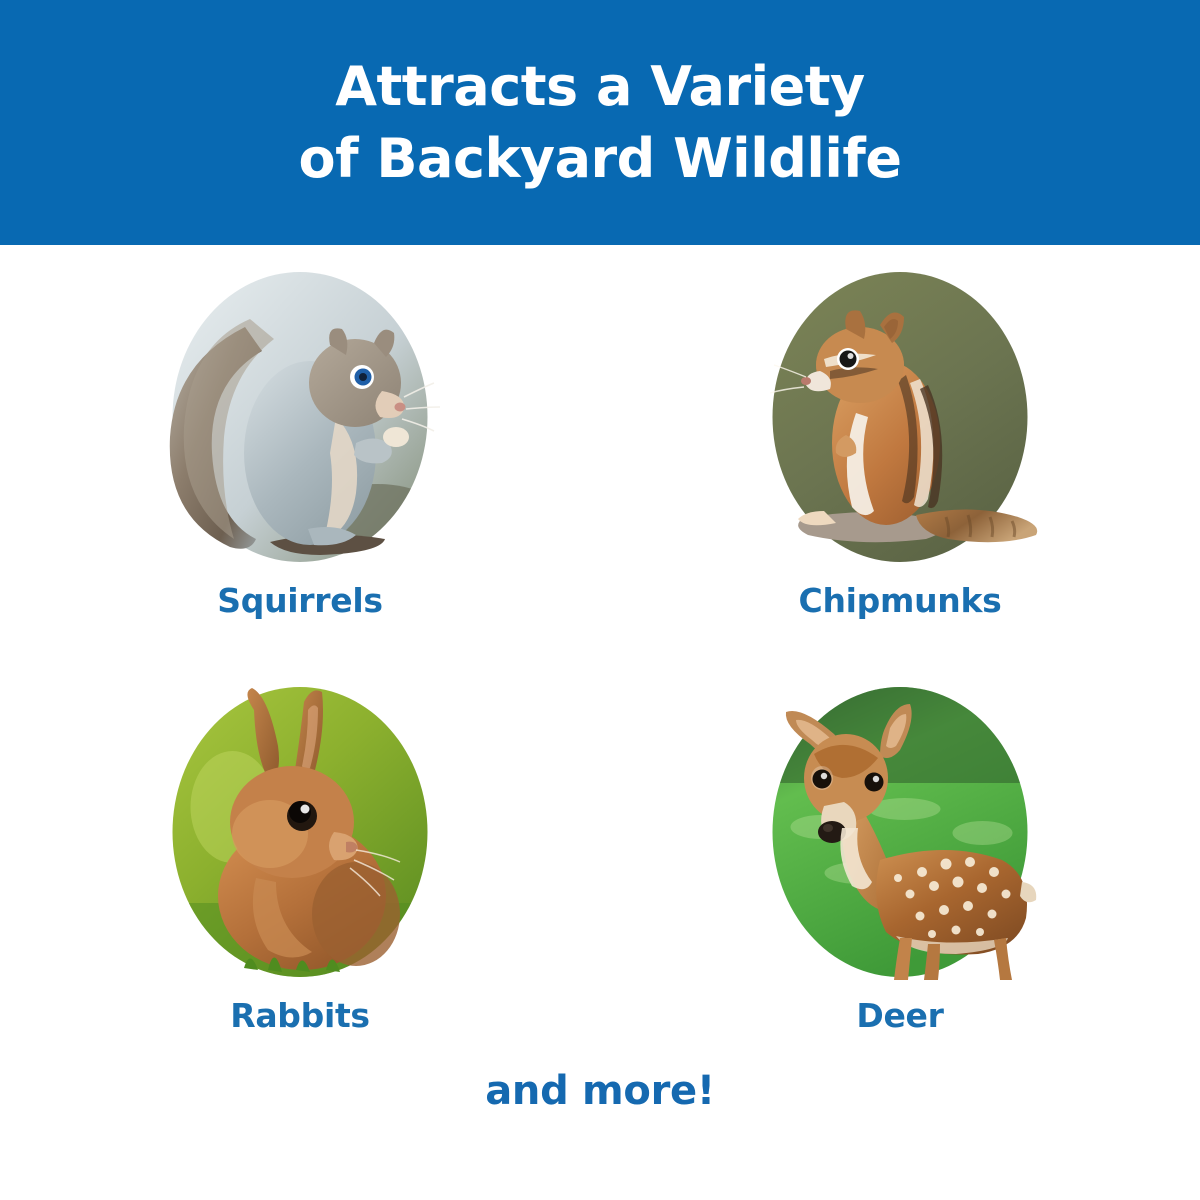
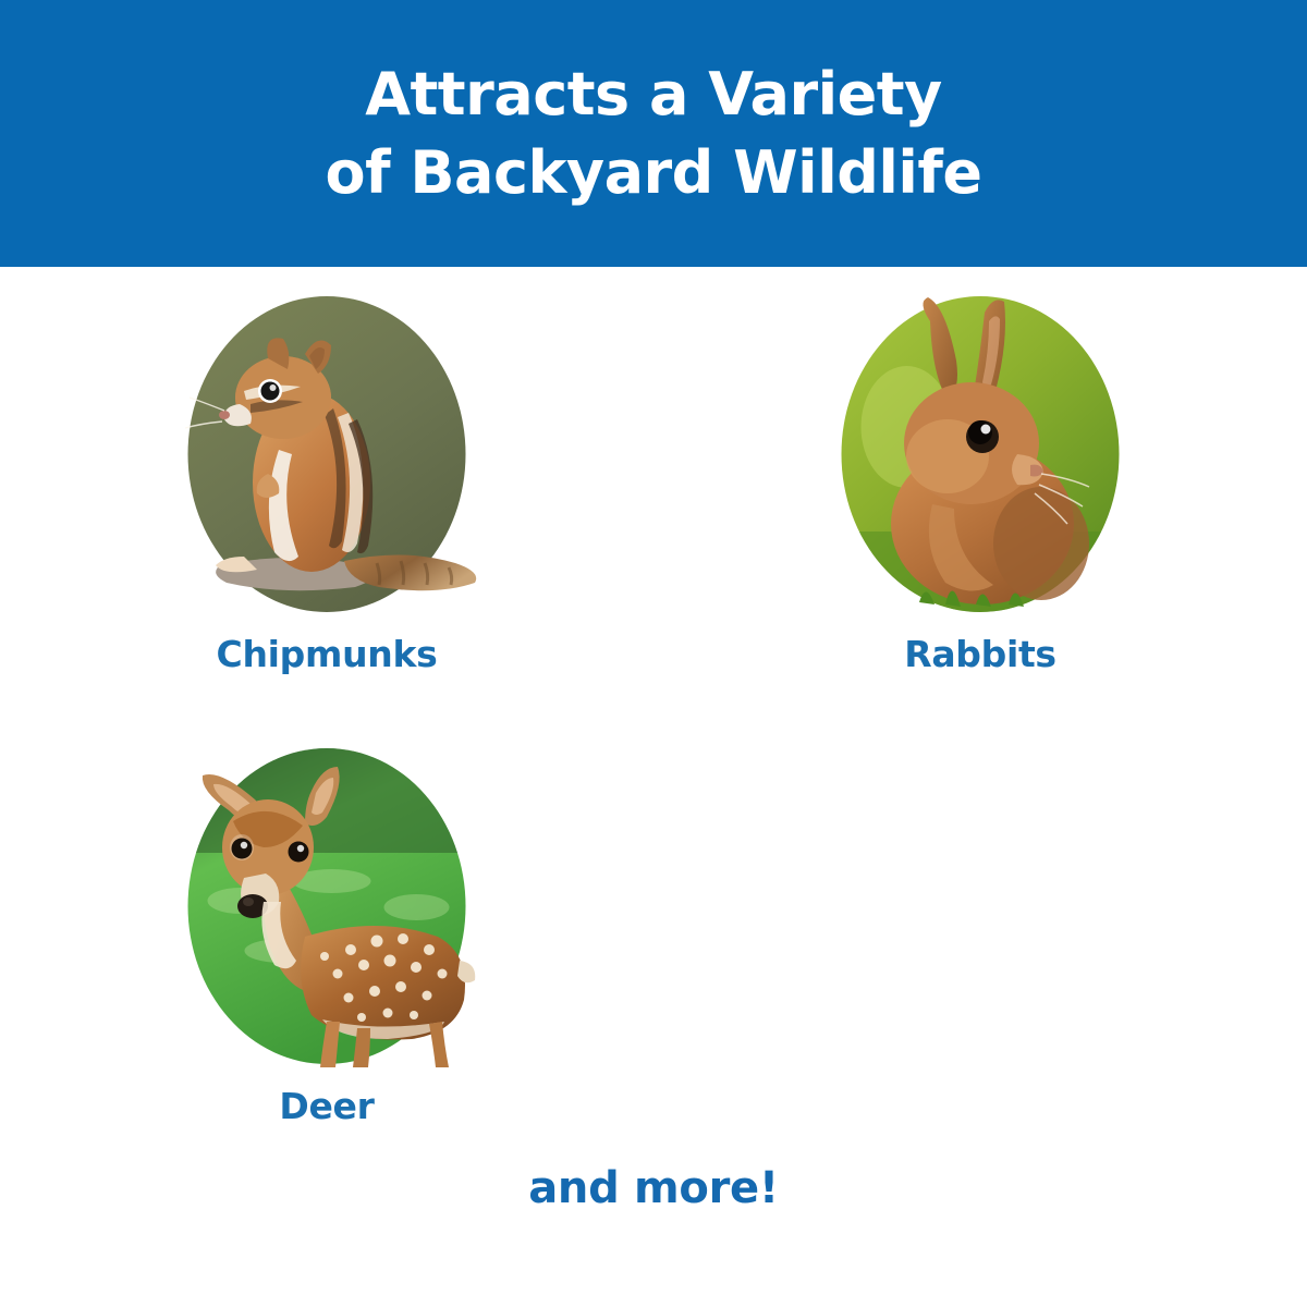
  Attracts a Variety
  of Backyard Wildlife
- Squirrels
  Chipmunks
  Rabbits
  Deer
  and more!
